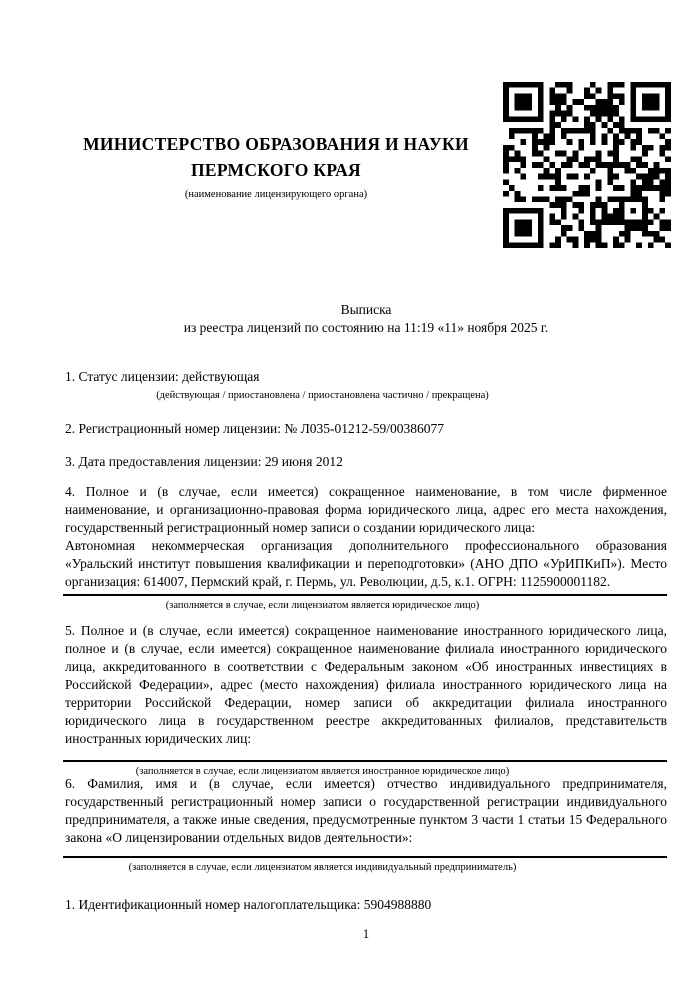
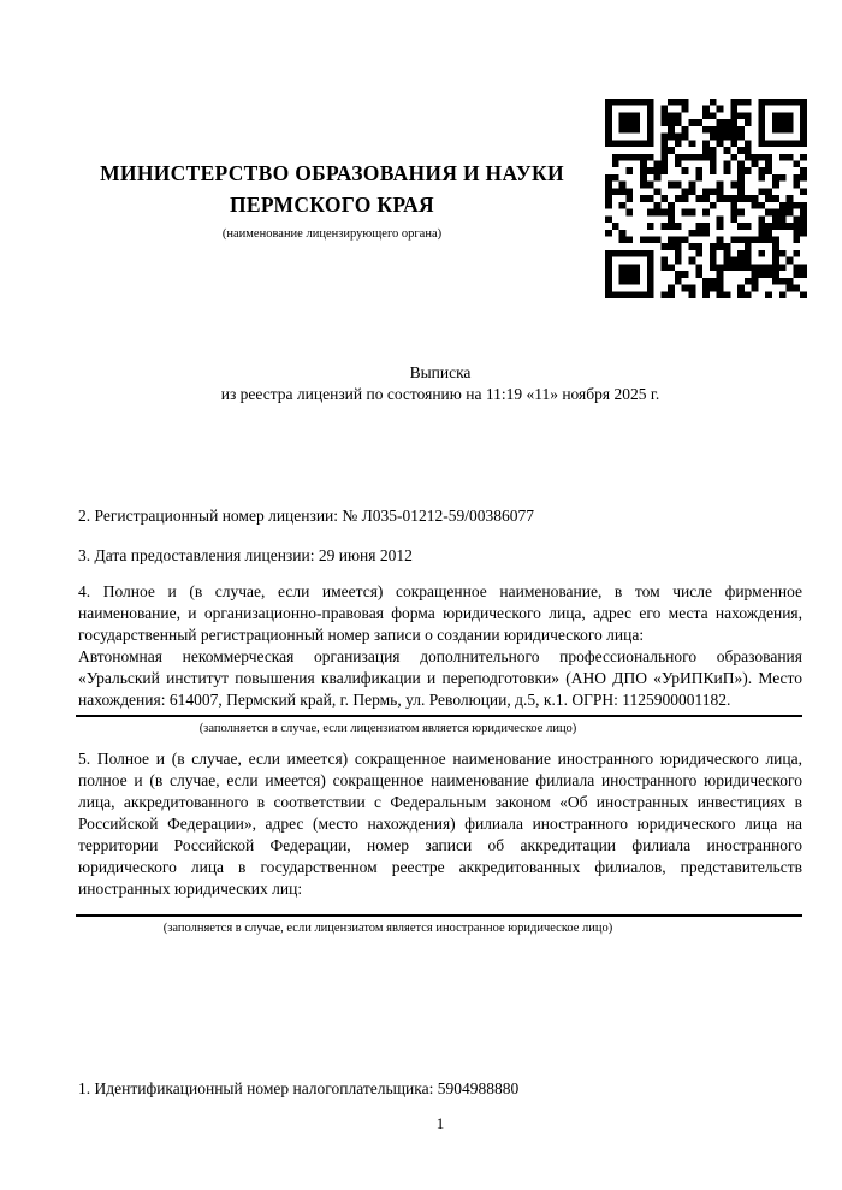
  МИНИСТЕРСТВО ОБРАЗОВАНИЯ И НАУКИ
  ПЕРМСКОГО КРАЯ
  (наименование лицензирующего органа)
  Выписка
  из реестра лицензий по состоянию на 11:19 «11» ноября 2025 г.
- 1. Статус лицензии: действующая
- (действующая / приостановлена / приостановлена частично / прекращена)
  2. Регистрационный номер лицензии: № Л035-01212-59/00386077
  3. Дата предоставления лицензии: 29 июня 2012
  4. Полное и (в случае, если имеется) сокращенное наименование, в том числе фирменное наименование, и организационно-правовая форма юридического лица, адрес его места нахождения, государственный регистрационный номер записи о создании юридического лица:
- Автономная некоммерческая организация дополнительного профессионального образования «Уральский институт повышения квалификации и переподготовки» (АНО ДПО «УрИПКиП»). Место организация: 614007, Пермский край, г. Пермь, ул. Революции, д.5, к.1. ОГРН: 1125900001182.
+ Автономная некоммерческая организация дополнительного профессионального образования «Уральский институт повышения квалификации и переподготовки» (АНО ДПО «УрИПКиП»). Место нахождения: 614007, Пермский край, г. Пермь, ул. Революции, д.5, к.1. ОГРН: 1125900001182.
  (заполняется в случае, если лицензиатом является юридическое лицо)
  5. Полное и (в случае, если имеется) сокращенное наименование иностранного юридического лица, полное и (в случае, если имеется) сокращенное наименование филиала иностранного юридического лица, аккредитованного в соответствии с Федеральным законом «Об иностранных инвестициях в Российской Федерации», адрес (место нахождения) филиала иностранного юридического лица на территории Российской Федерации, номер записи об аккредитации филиала иностранного юридического лица в государственном реестре аккредитованных филиалов, представительств иностранных юридических лиц:
  (заполняется в случае, если лицензиатом является иностранное юридическое лицо)
- 6. Фамилия, имя и (в случае, если имеется) отчество индивидуального предпринимателя, государственный регистрационный номер записи о государственной регистрации индивидуального предпринимателя, а также иные сведения, предусмотренные пунктом 3 части 1 статьи 15 Федерального закона «О лицензировании отдельных видов деятельности»:
- (заполняется в случае, если лицензиатом является индивидуальный предприниматель)
  1. Идентификационный номер налогоплательщика: 5904988880
  1
